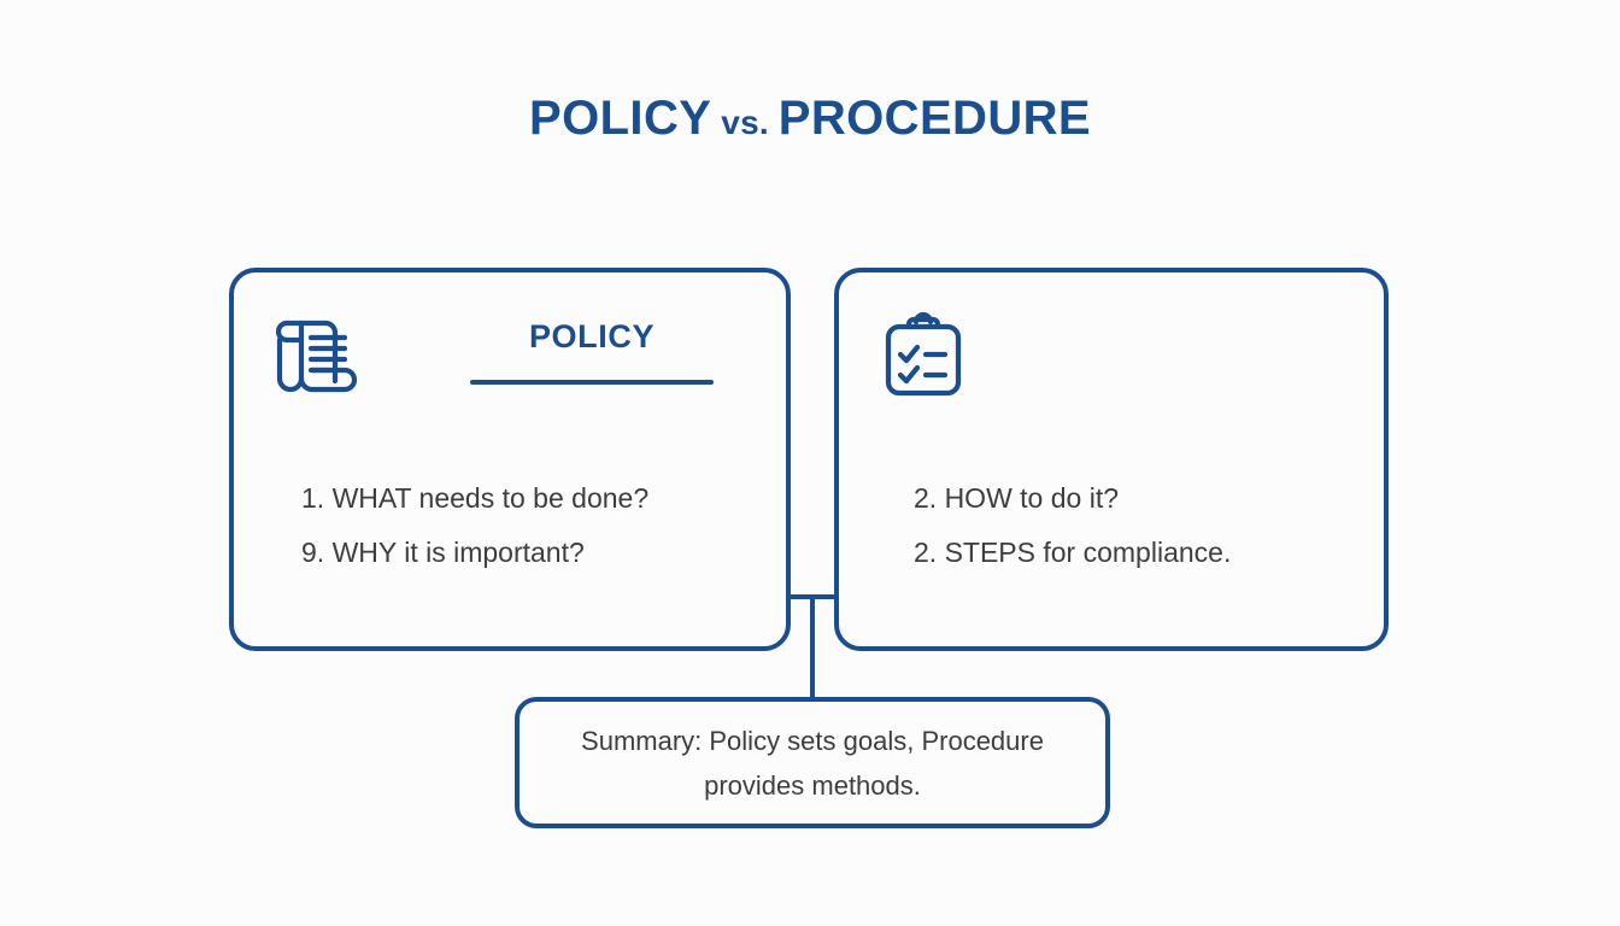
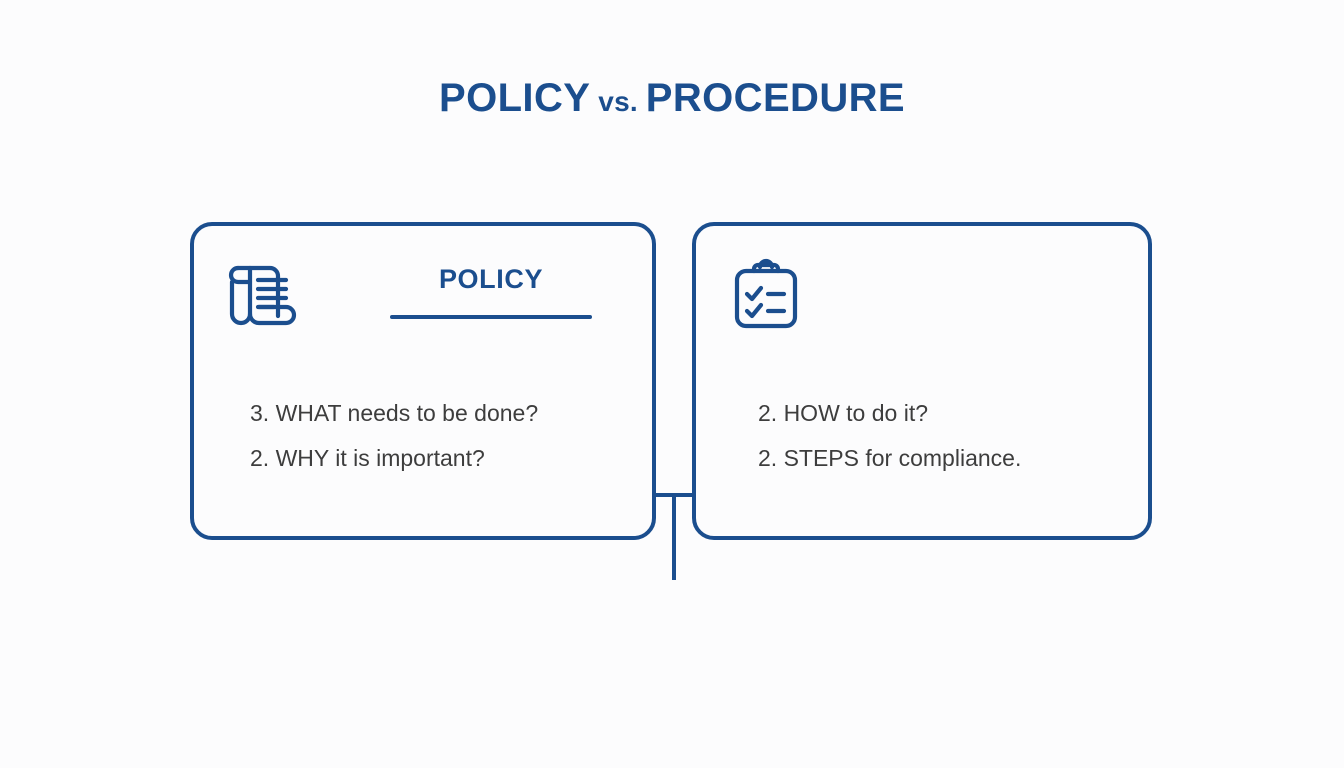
  POLICY vs. PROCEDURE
  POLICY
- 1. WHAT needs to be done?
+ 3. WHAT needs to be done?
- 9. WHY it is important?
+ 2. WHY it is important?
  2. HOW to do it?
  2. STEPS for compliance.
- Summary: Policy sets goals, Procedure provides methods.
